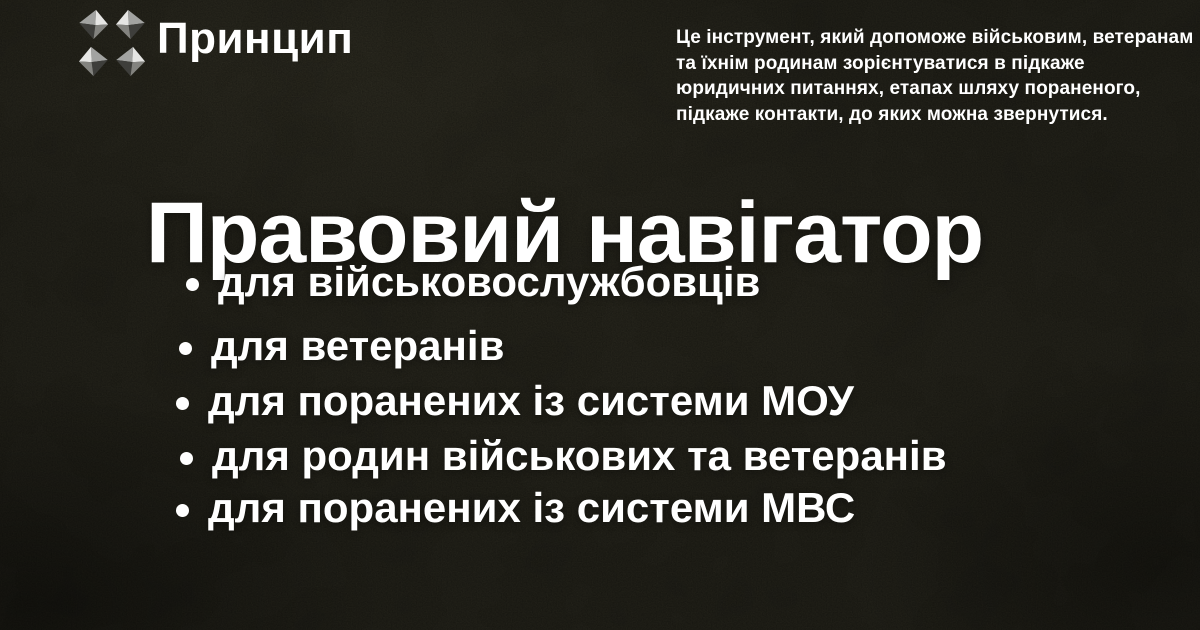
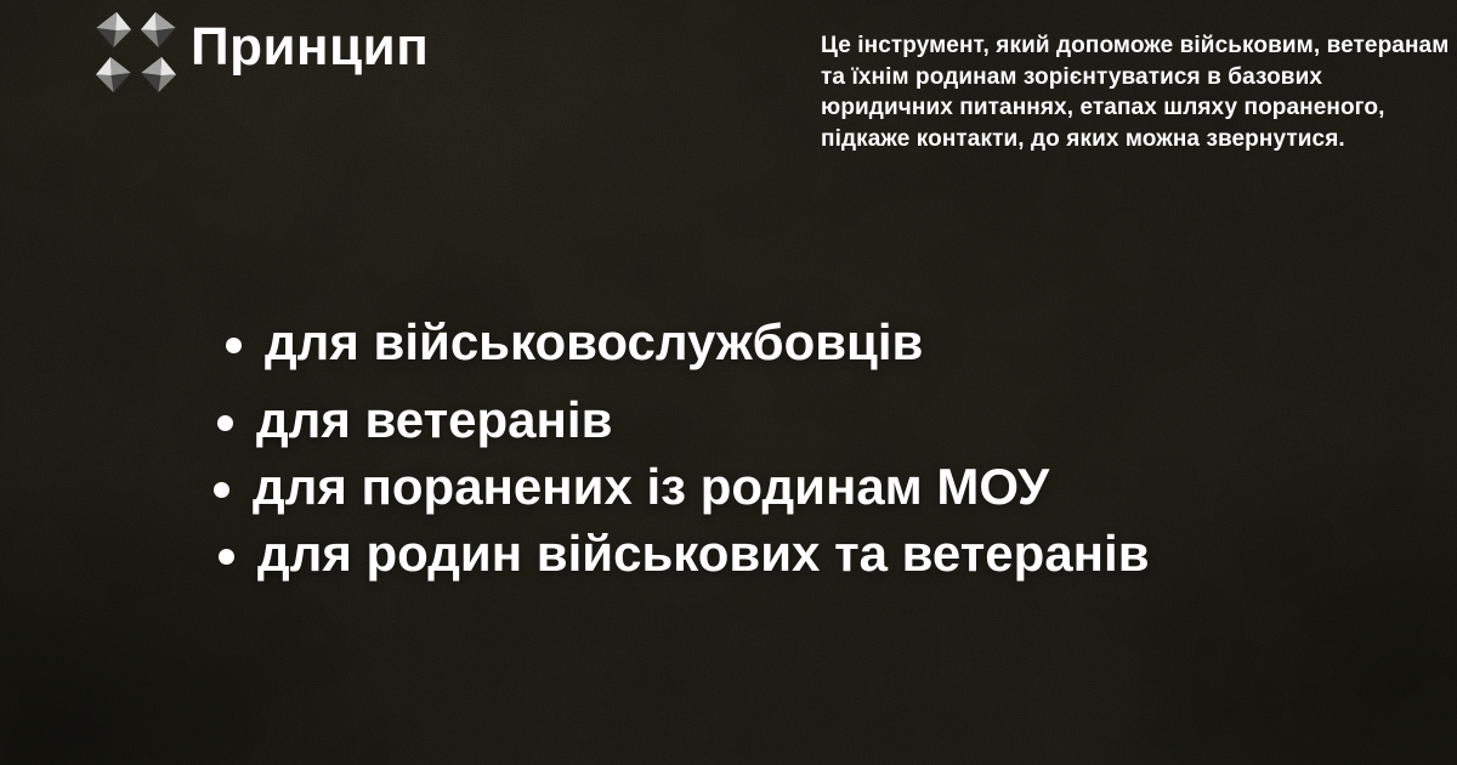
  Принцип
- Це інструмент, який допоможе військовим, ветеранам та їхнім родинам зорієнтуватися в підкаже юридичних питаннях, етапах шляху пораненого, підкаже контакти, до яких можна звернутися.
+ Це інструмент, який допоможе військовим, ветеранам та їхнім родинам зорієнтуватися в базових юридичних питаннях, етапах шляху пораненого, підкаже контакти, до яких можна звернутися.
- Правовий навігатор
  для військовослужбовців
  для ветеранів
- для поранених із системи МОУ
+ для поранених із родинам МОУ
  для родин військових та ветеранів
- для поранених із системи МВС
